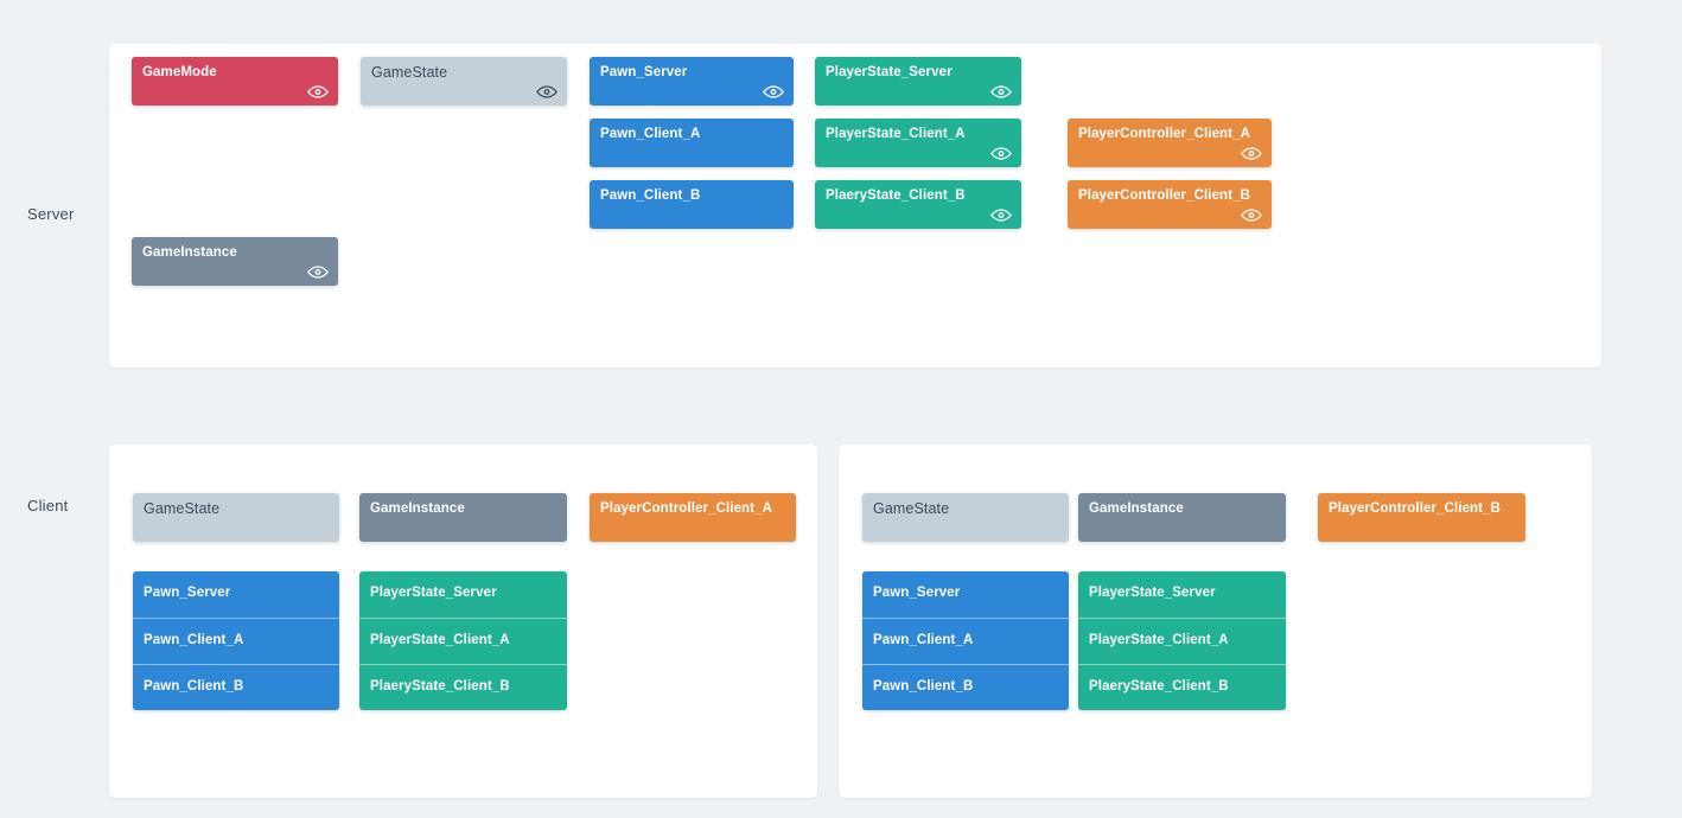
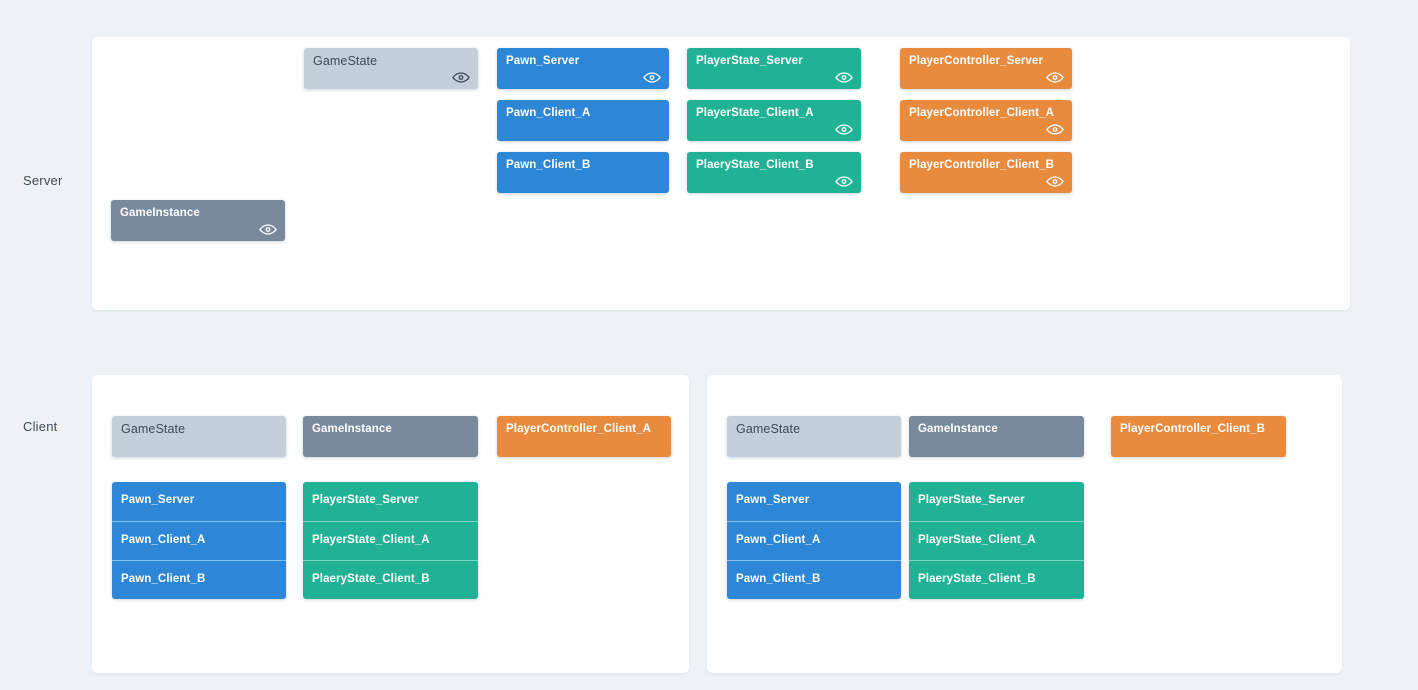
  Server
  Client
- GameMode
  GameInstance
  GameState
  Pawn_Server
  Pawn_Client_A
  Pawn_Client_B
  PlayerState_Server
  PlayerState_Client_A
  PlaeryState_Client_B
+ PlayerController_Server
  PlayerController_Client_A
  PlayerController_Client_B
  GameState
  GameInstance
  PlayerController_Client_A
  Pawn_Server
  Pawn_Client_A
  Pawn_Client_B
  PlayerState_Server
  PlayerState_Client_A
  PlaeryState_Client_B
  GameState
  GameInstance
  PlayerController_Client_B
  Pawn_Server
  Pawn_Client_A
  Pawn_Client_B
  PlayerState_Server
  PlayerState_Client_A
  PlaeryState_Client_B
